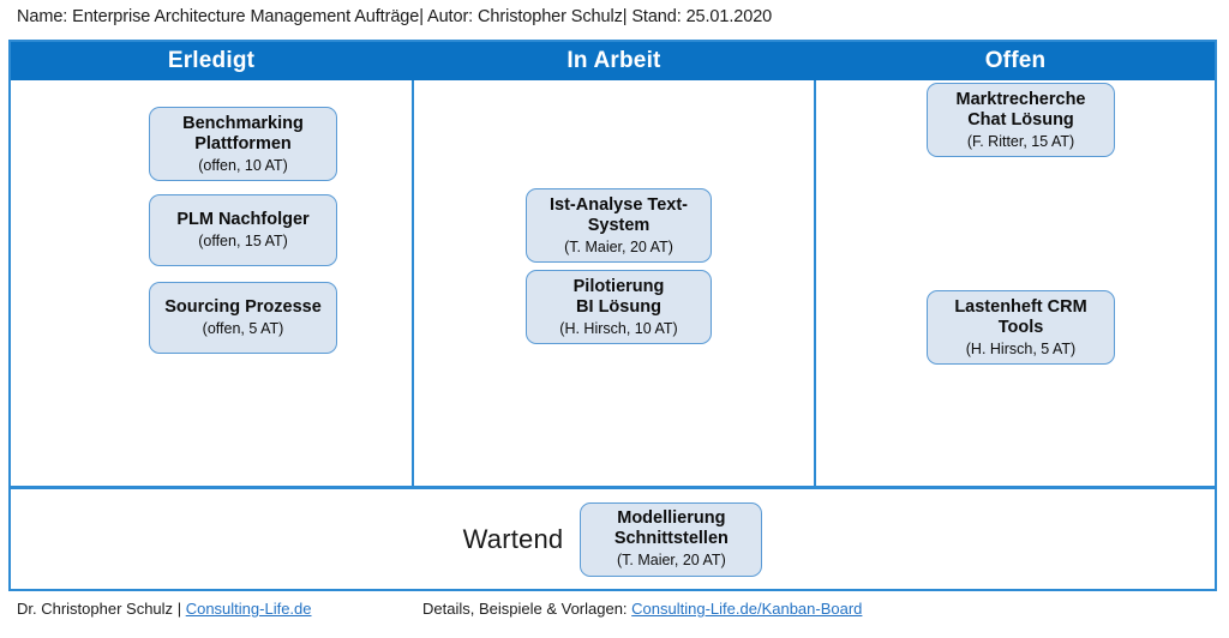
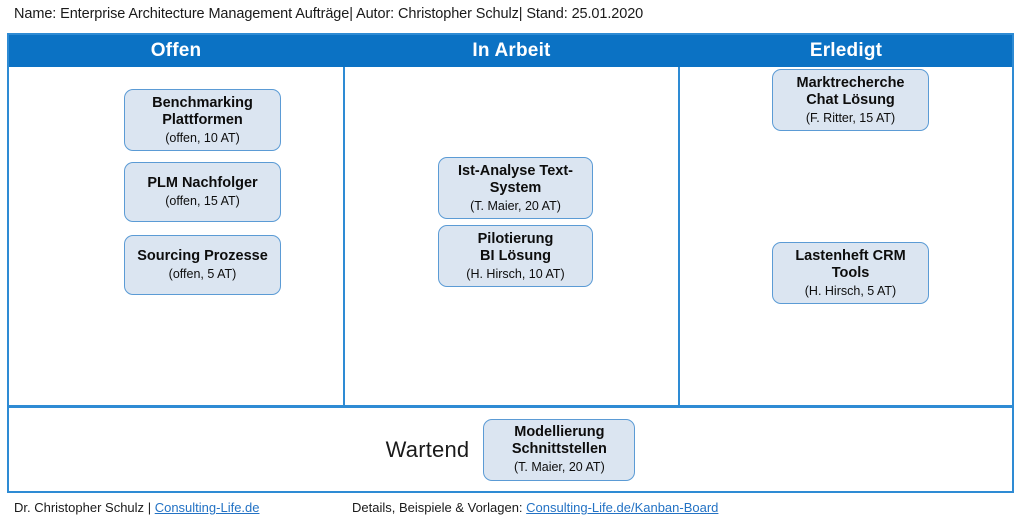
  Name: Enterprise Architecture Management Aufträge| Autor: Christopher Schulz| Stand: 25.01.2020
- Erledigt
+ Offen
  In Arbeit
- Offen
+ Erledigt
  Benchmarking
  Plattformen
  (offen, 10 AT)
  PLM Nachfolger
  (offen, 15 AT)
  Sourcing Prozesse
  (offen, 5 AT)
  Ist-Analyse Text-
  System
  (T. Maier, 20 AT)
  Pilotierung
  BI Lösung
  (H. Hirsch, 10 AT)
  Marktrecherche
  Chat Lösung
  (F. Ritter, 15 AT)
  Lastenheft CRM
  Tools
  (H. Hirsch, 5 AT)
  Wartend
  Modellierung
  Schnittstellen
  (T. Maier, 20 AT)
  Dr. Christopher Schulz | Consulting-Life.de
  Details, Beispiele & Vorlagen: Consulting-Life.de/Kanban-Board
